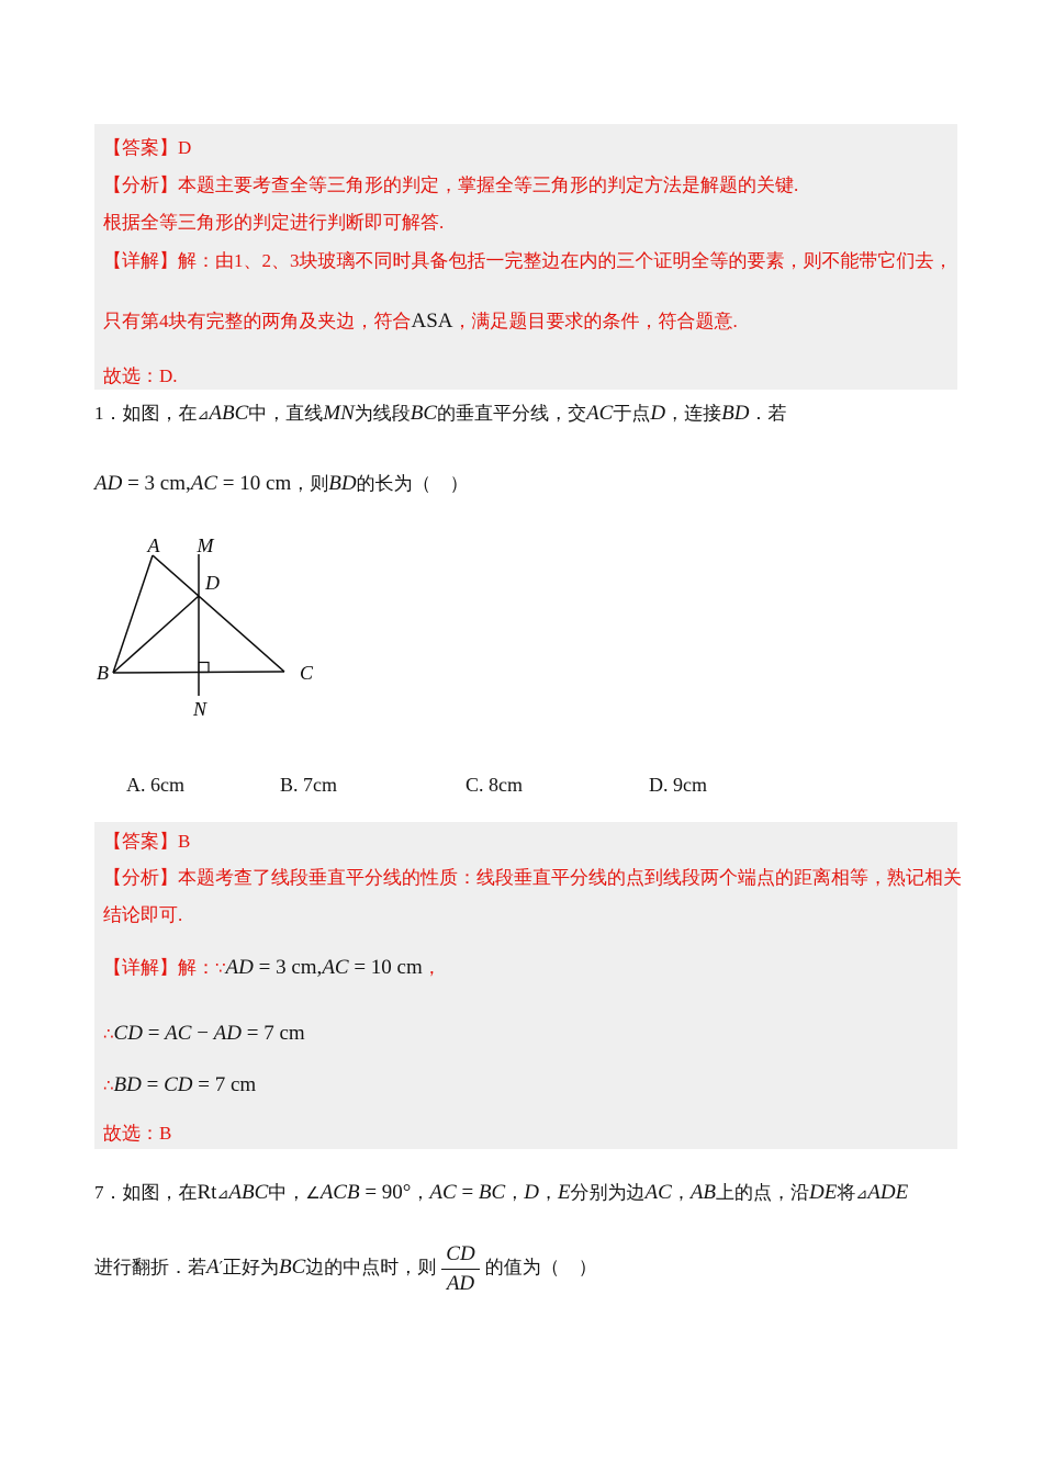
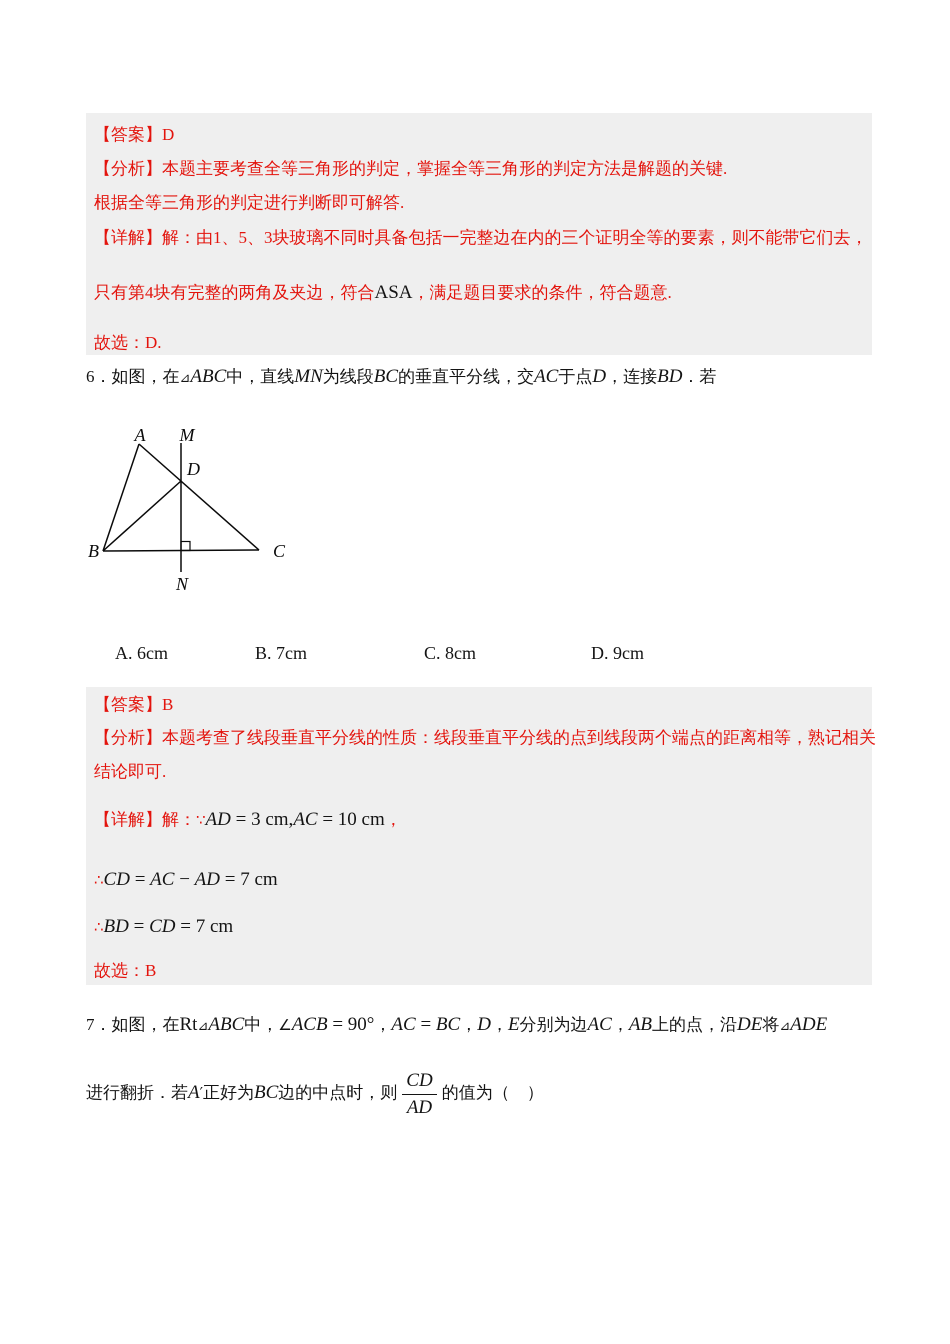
  【答案】D
  【分析】本题主要考查全等三角形的判定，掌握全等三角形的判定方法是解题的关键.
  根据全等三角形的判定进行判断即可解答.
- 【详解】解：由1、2、3块玻璃不同时具备包括一完整边在内的三个证明全等的要素，则不能带它们去，
+ 【详解】解：由1、5、3块玻璃不同时具备包括一完整边在内的三个证明全等的要素，则不能带它们去，
  只有第4块有完整的两角及夹边，符合ASA，满足题目要求的条件，符合题意.
  故选：D.
- 1．如图，在⊿ABC中，直线MN为线段BC的垂直平分线，交AC于点D，连接BD．若
+ 6．如图，在⊿ABC中，直线MN为线段BC的垂直平分线，交AC于点D，连接BD．若
- AD = 3 cm,AC = 10 cm，则BD的长为（ ）
  A
  M
  D
  B
  C
  N
  A. 6cm
  B. 7cm
  C. 8cm
  D. 9cm
  【答案】B
  【分析】本题考查了线段垂直平分线的性质：线段垂直平分线的点到线段两个端点的距离相等，熟记相关
  结论即可.
  【详解】解：∵AD = 3 cm,AC = 10 cm，
  ∴CD = AC − AD = 7 cm
  ∴BD = CD = 7 cm
  故选：B
  7．如图，在Rt⊿ABC中，∠ACB = 90°，AC = BC，D，E分别为边AC，AB上的点，沿DE将⊿ADE
  进行翻折．若A′正好为BC边的中点时，则
  CD
  AD
  的值为（ ）
